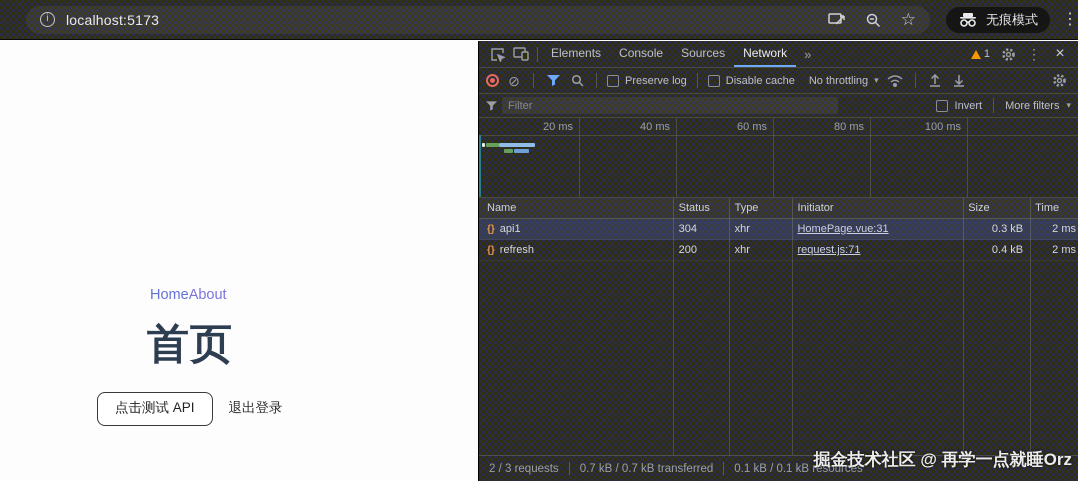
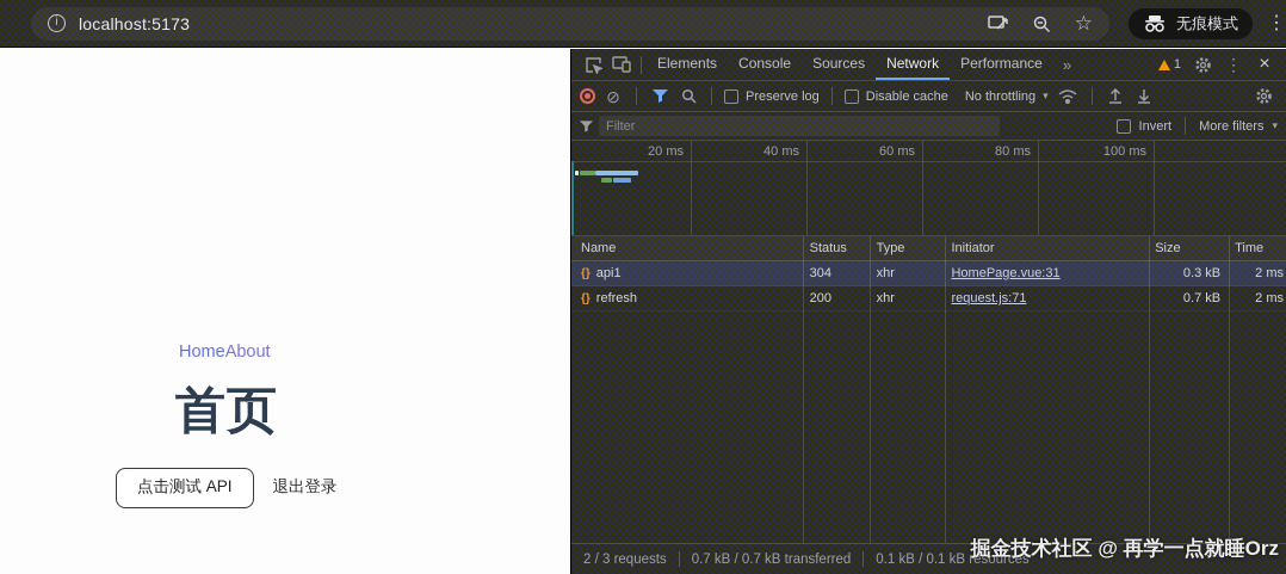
  i
  localhost:5173
  ☆
  无痕模式
  ⋮
  HomeAbout
  首页
  点击测试 API
  退出登录
  Elements
  Console
  Sources
  Network
+ Performance
  »
  1
  ⋮
  ×
  ⊘
  Preserve log
  Disable cache
  No throttling
  ▾
  Filter
  Invert
  More filters
  ▾
  20 ms
  40 ms
  60 ms
  80 ms
  100 ms
  Name
  Status
  Type
  Initiator
  Size
  Time
  {}
  api1
  304
  xhr
  HomePage.vue:31
  0.3 kB
  2 ms
  {}
  refresh
  200
  xhr
  request.js:71
- 0.4 kB
+ 0.7 kB
  2 ms
  2 / 3 requests
  0.7 kB / 0.7 kB transferred
  0.1 kB / 0.1 kB resources
  掘金技术社区 @ 再学一点就睡Orz
